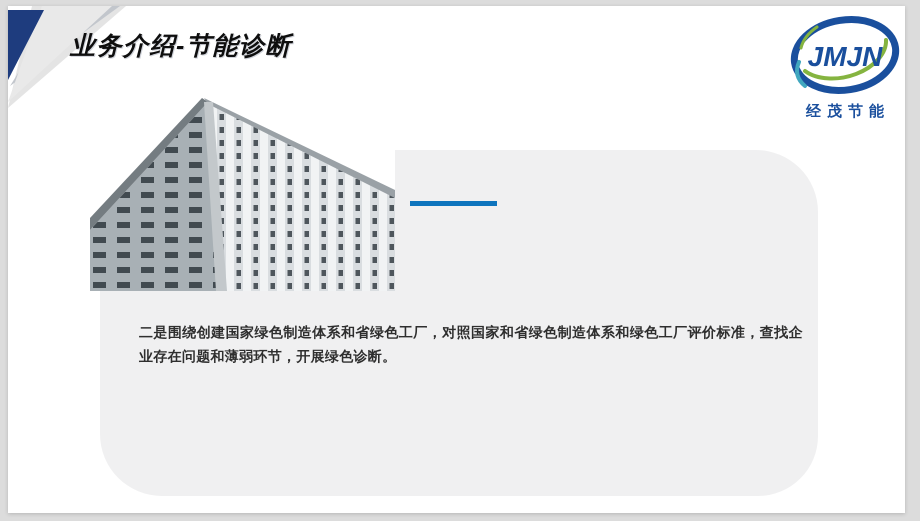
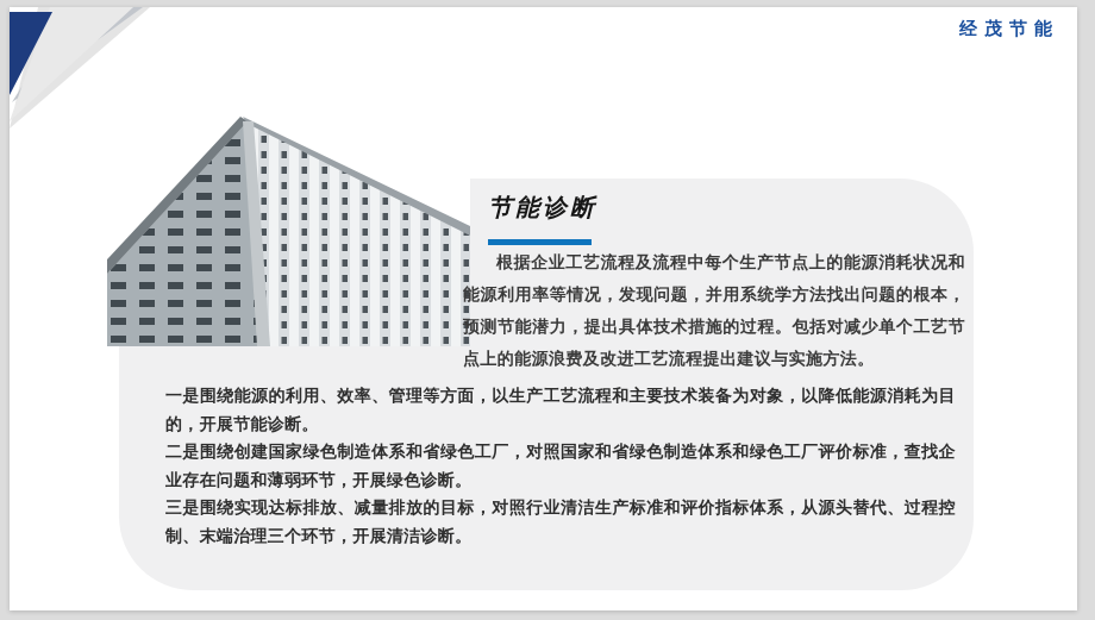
- 业务介绍-节能诊断
- JMJN
  经茂节能
+ 节能诊断
+ 根据企业工艺流程及流程中每个生产节点上的能源消耗状况和能源利用率等情况，发现问题，并用系统学方法找出问题的根本，预测节能潜力，提出具体技术措施的过程。包括对减少单个工艺节点上的能源浪费及改进工艺流程提出建议与实施方法。
+ 一是围绕能源的利用、效率、管理等方面，以生产工艺流程和主要技术装备为对象，以降低能源消耗为目的，开展节能诊断。
  二是围绕创建国家绿色制造体系和省绿色工厂，对照国家和省绿色制造体系和绿色工厂评价标准，查找企业存在问题和薄弱环节，开展绿色诊断。
+ 三是围绕实现达标排放、减量排放的目标，对照行业清洁生产标准和评价指标体系，从源头替代、过程控制、末端治理三个环节，开展清洁诊断。
